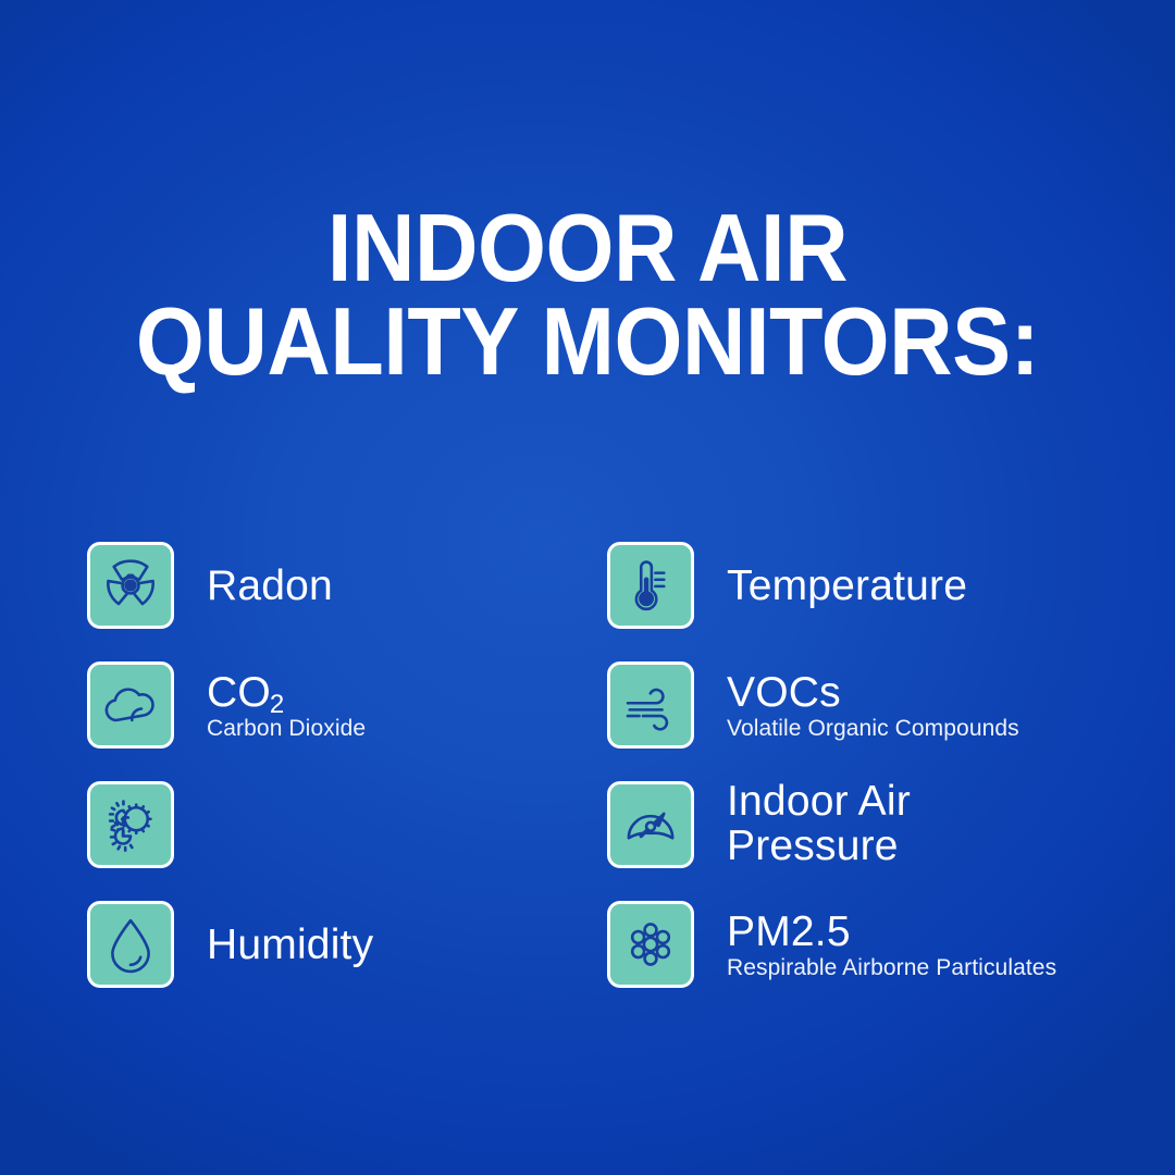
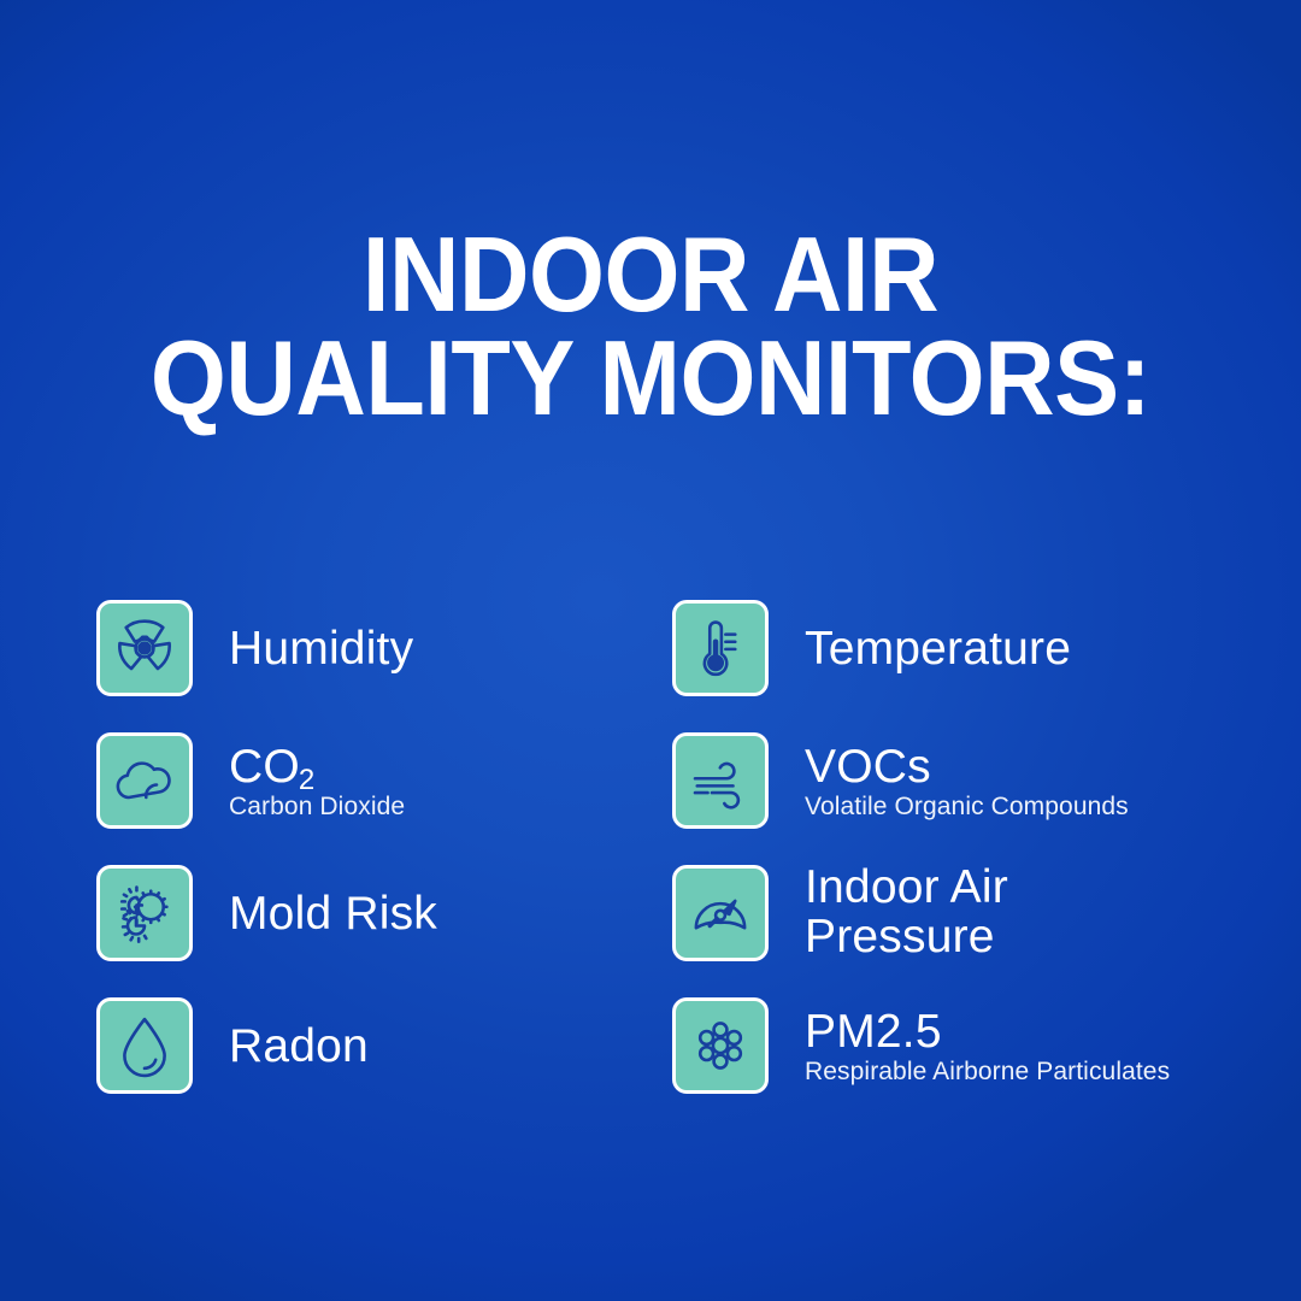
  INDOOR AIR
  QUALITY MONITORS:
- Radon
+ Humidity
  Temperature
  CO2
  Carbon Dioxide
  VOCs
  Volatile Organic Compounds
+ Mold Risk
  Indoor Air
  Pressure
- Humidity
+ Radon
  PM2.5
  Respirable Airborne Particulates
